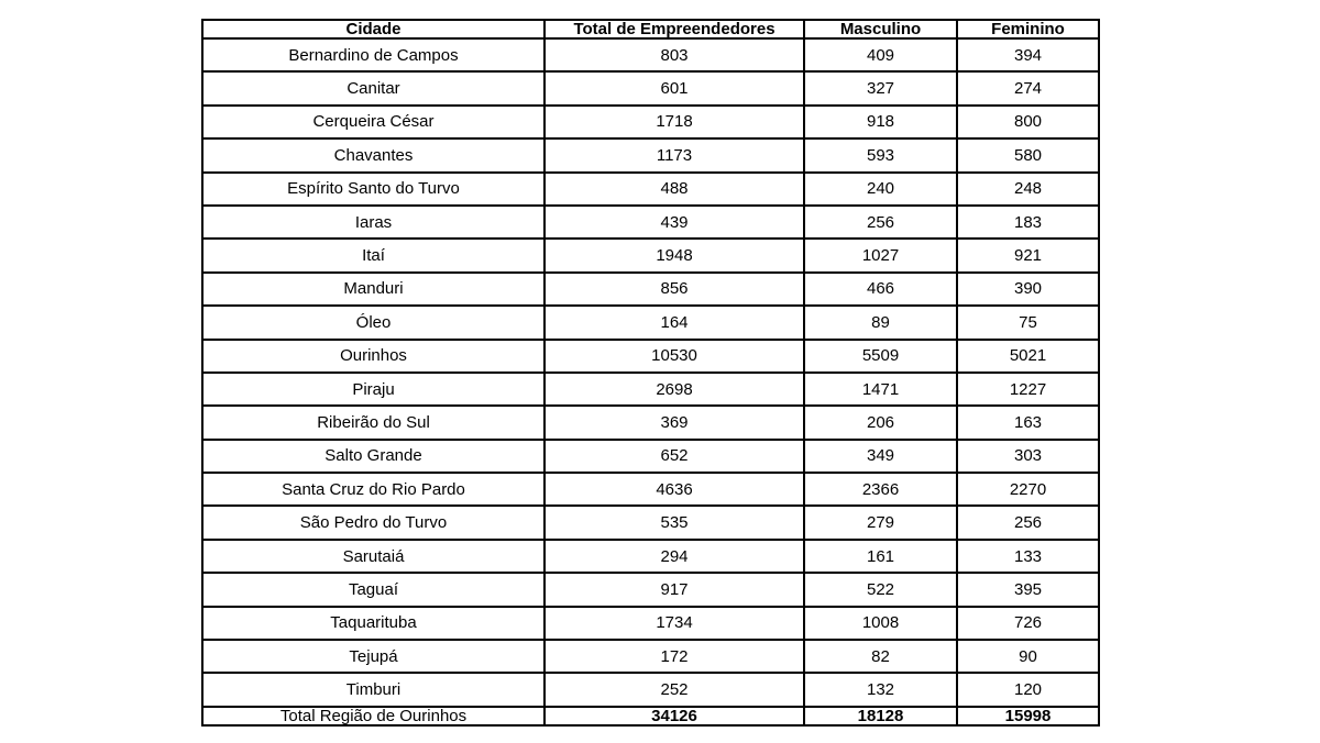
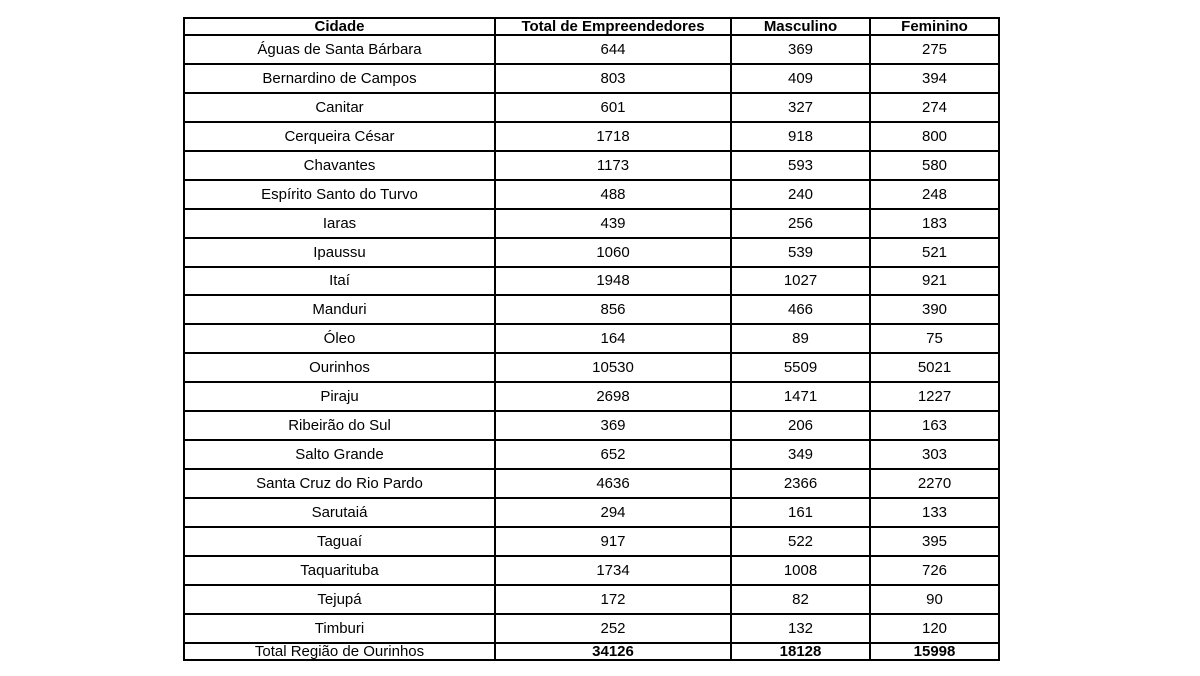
  Cidade	Total de Empreendedores	Masculino	Feminino
+ Águas de Santa Bárbara	644	369	275
  Bernardino de Campos	803	409	394
  Canitar	601	327	274
  Cerqueira César	1718	918	800
  Chavantes	1173	593	580
  Espírito Santo do Turvo	488	240	248
  Iaras	439	256	183
+ Ipaussu	1060	539	521
  Itaí	1948	1027	921
  Manduri	856	466	390
  Óleo	164	89	75
  Ourinhos	10530	5509	5021
  Piraju	2698	1471	1227
  Ribeirão do Sul	369	206	163
  Salto Grande	652	349	303
  Santa Cruz do Rio Pardo	4636	2366	2270
- São Pedro do Turvo	535	279	256
  Sarutaiá	294	161	133
  Taguaí	917	522	395
  Taquarituba	1734	1008	726
  Tejupá	172	82	90
  Timburi	252	132	120
  Total Região de Ourinhos	34126	18128	15998
